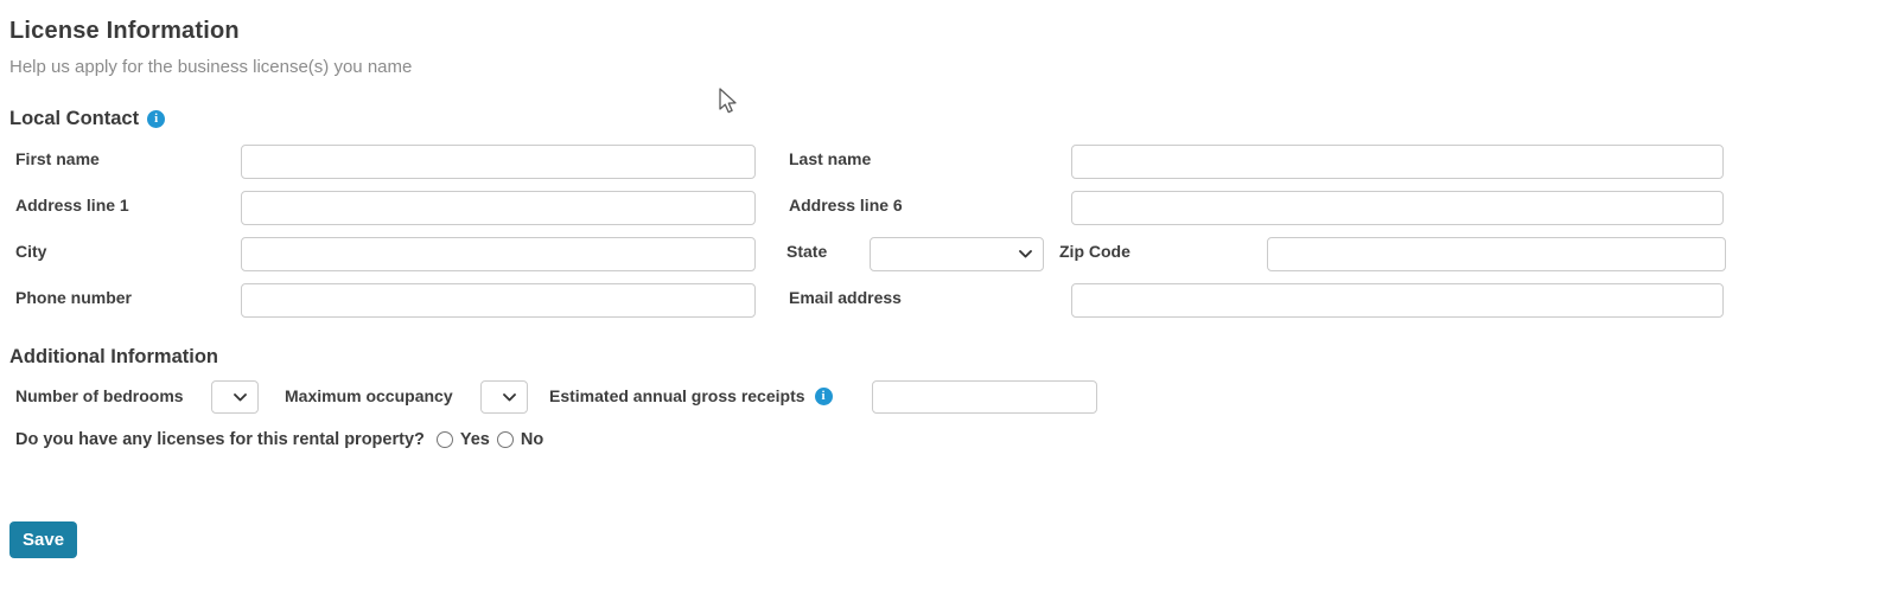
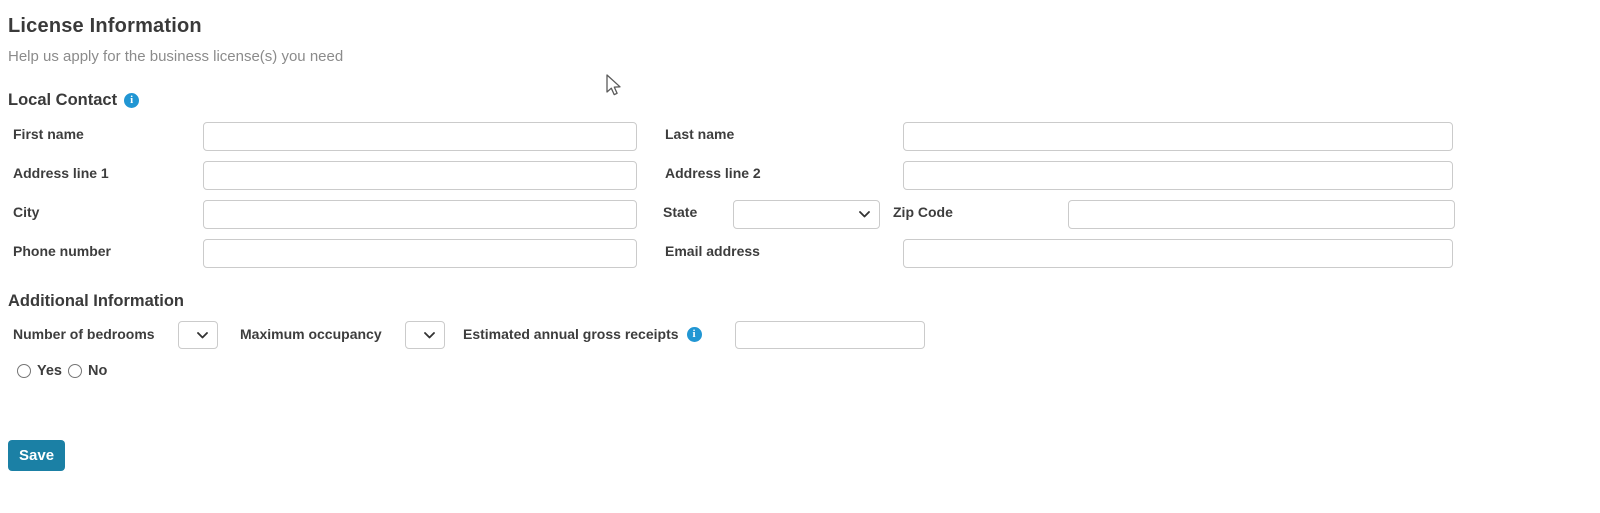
  License Information
- Help us apply for the business license(s) you name
+ Help us apply for the business license(s) you need
  Local Contact
  i
  First name
  Last name
  Address line 1
- Address line 6
+ Address line 2
  City
  State
  Zip Code
  Phone number
  Email address
  Additional Information
  Number of bedrooms
  Maximum occupancy
  Estimated annual gross receipts
  i
- Do you have any licenses for this rental property?
  Yes
  No
  Save
